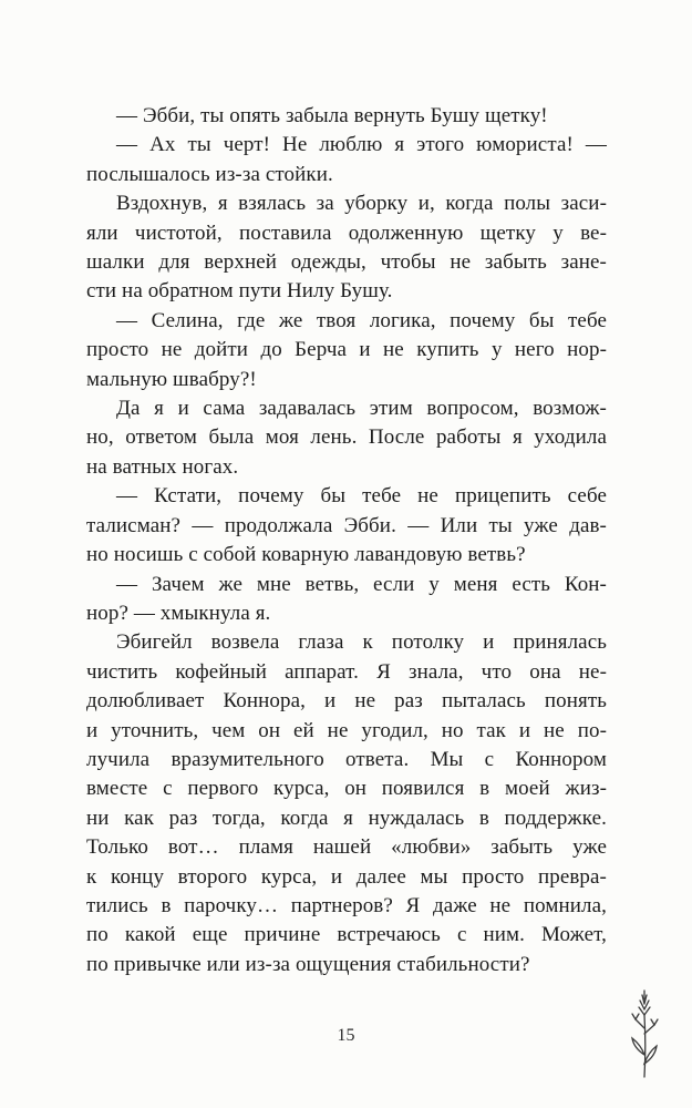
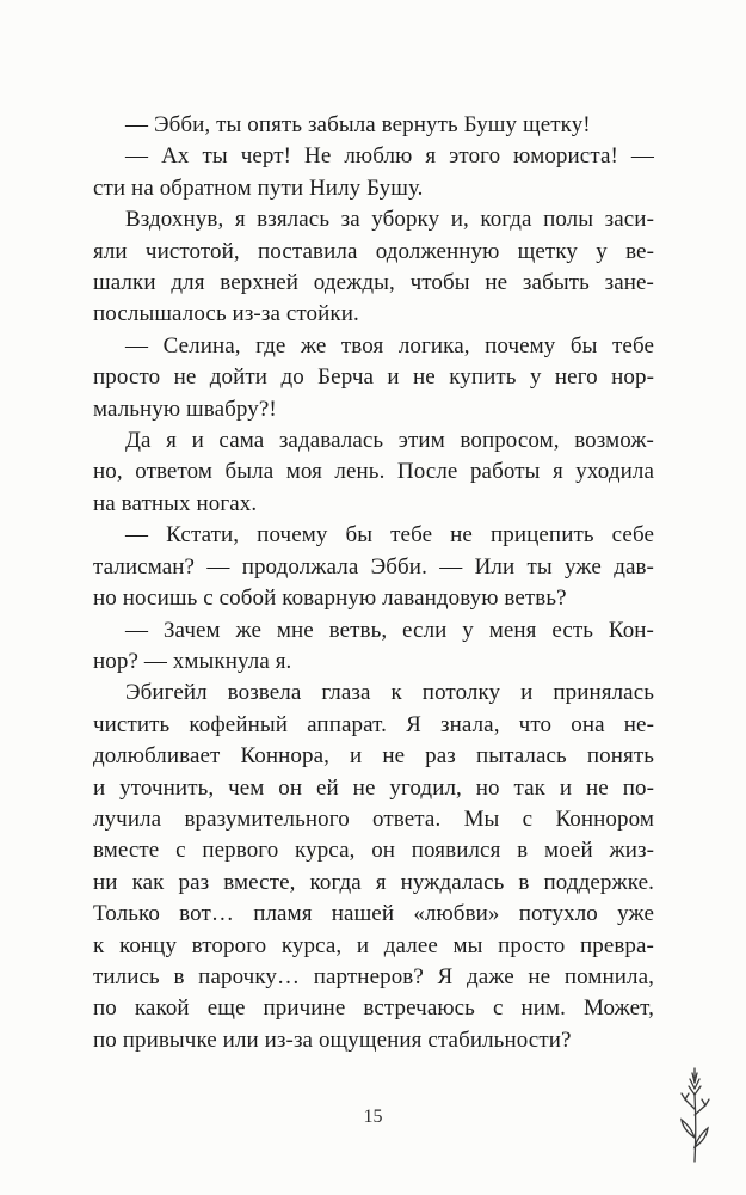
  — Эбби, ты опять забыла вернуть Бушу щетку!
  — Ах ты черт! Не люблю я этого юмориста! —
- послышалось из-за стойки.
+ сти на обратном пути Нилу Бушу.
  Вздохнув, я взялась за уборку и, когда полы заси-
  яли чистотой, поставила одолженную щетку у ве-
  шалки для верхней одежды, чтобы не забыть зане-
- сти на обратном пути Нилу Бушу.
+ послышалось из-за стойки.
  — Селина, где же твоя логика, почему бы тебе
  просто не дойти до Берча и не купить у него нор-
  мальную швабру?!
  Да я и сама задавалась этим вопросом, возмож-
  но, ответом была моя лень. После работы я уходила
  на ватных ногах.
  — Кстати, почему бы тебе не прицепить себе
  талисман? — продолжала Эбби. — Или ты уже дав-
  но носишь с собой коварную лавандовую ветвь?
  — Зачем же мне ветвь, если у меня есть Кон-
  нор? — хмыкнула я.
  Эбигейл возвела глаза к потолку и принялась
  чистить кофейный аппарат. Я знала, что она не-
  долюбливает Коннора, и не раз пыталась понять
  и уточнить, чем он ей не угодил, но так и не по-
  лучила вразумительного ответа. Мы с Коннором
  вместе с первого курса, он появился в моей жиз-
- ни как раз тогда, когда я нуждалась в поддержке.
+ ни как раз вместе, когда я нуждалась в поддержке.
- Только вот… пламя нашей «любви» забыть уже
+ Только вот… пламя нашей «любви» потухло уже
  к концу второго курса, и далее мы просто превра-
  тились в парочку… партнеров? Я даже не помнила,
  по какой еще причине встречаюсь с ним. Может,
  по привычке или из-за ощущения стабильности?
  15
